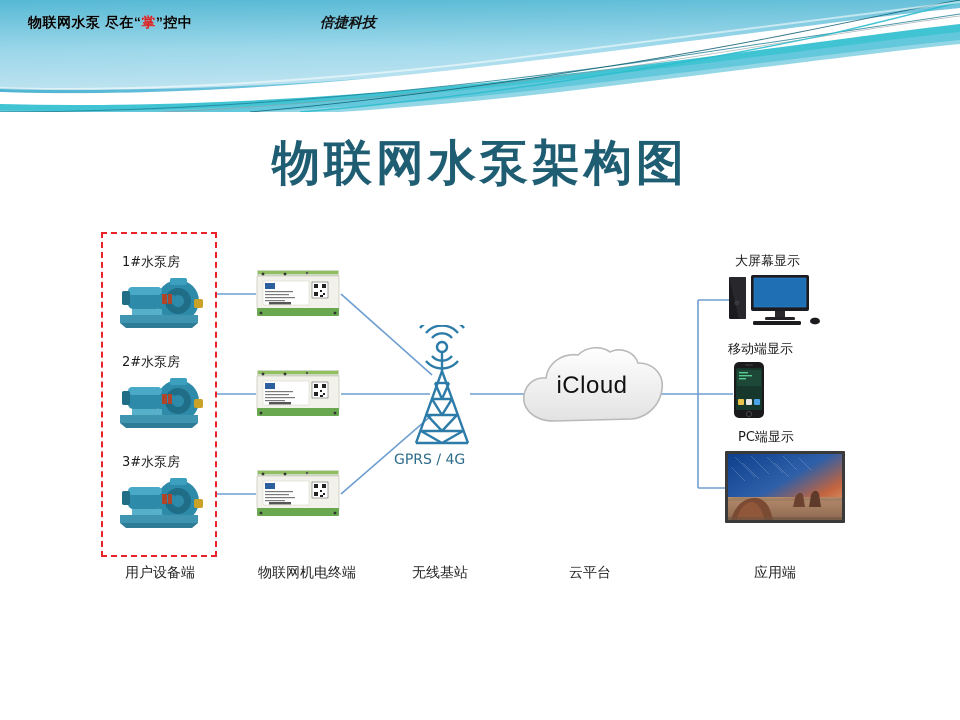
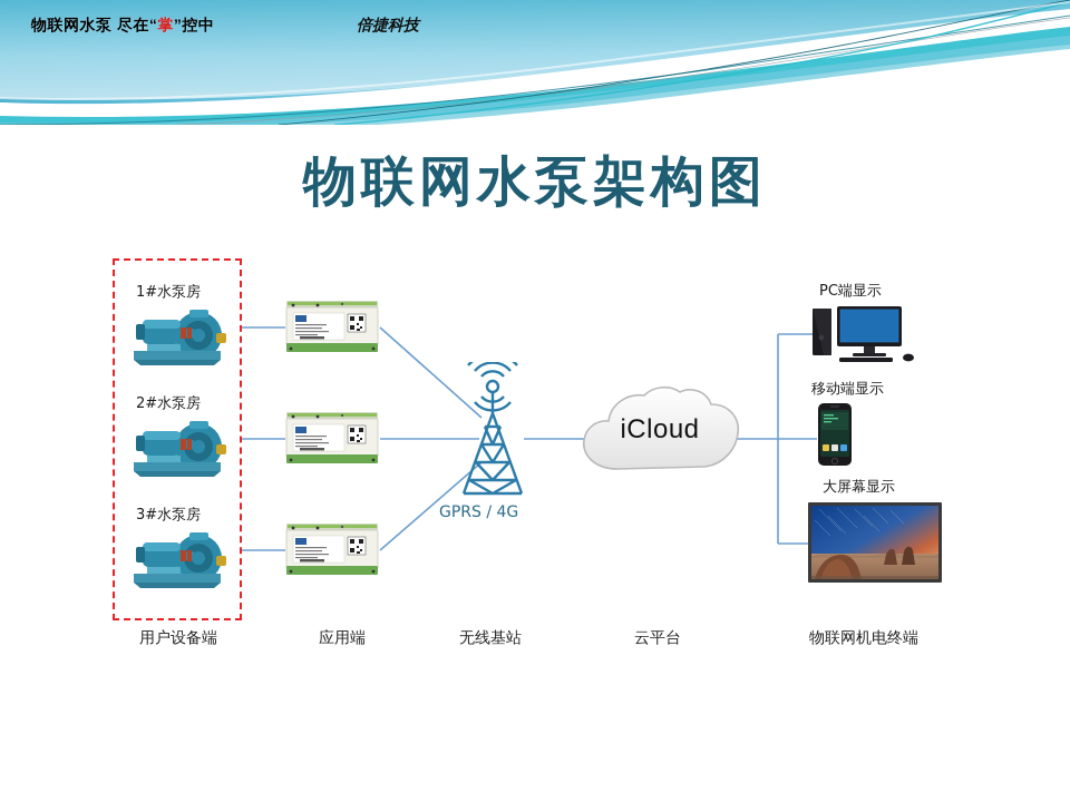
  物联网水泵 尽在“掌”控中
  倍捷科技
  物联网水泵架构图
  1#水泵房
  2#水泵房
  3#水泵房
  GPRS / 4G
  iCloud
- 大屏幕显示
+ PC端显示
  移动端显示
- PC端显示
+ 大屏幕显示
  用户设备端
- 物联网机电终端
+ 应用端
  无线基站
  云平台
- 应用端
+ 物联网机电终端
